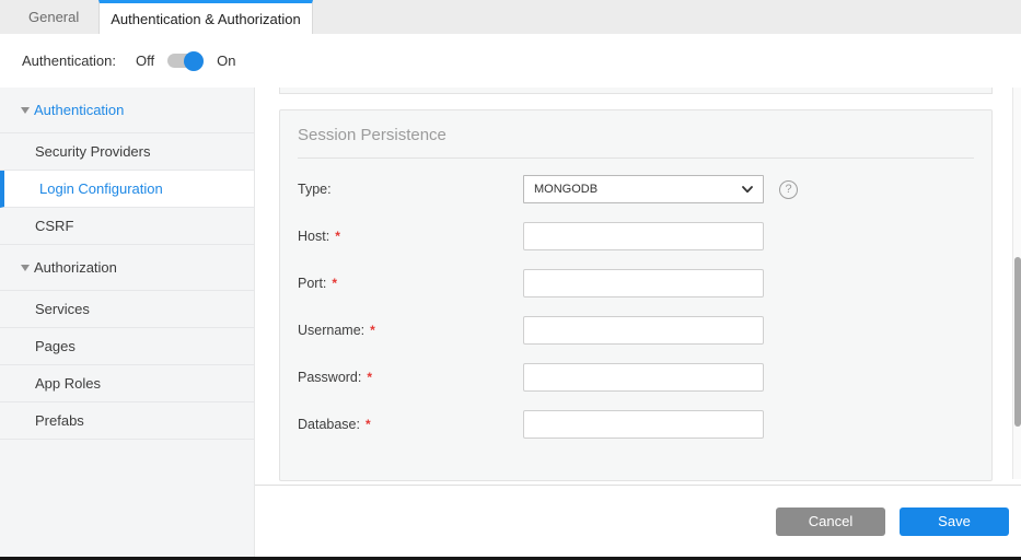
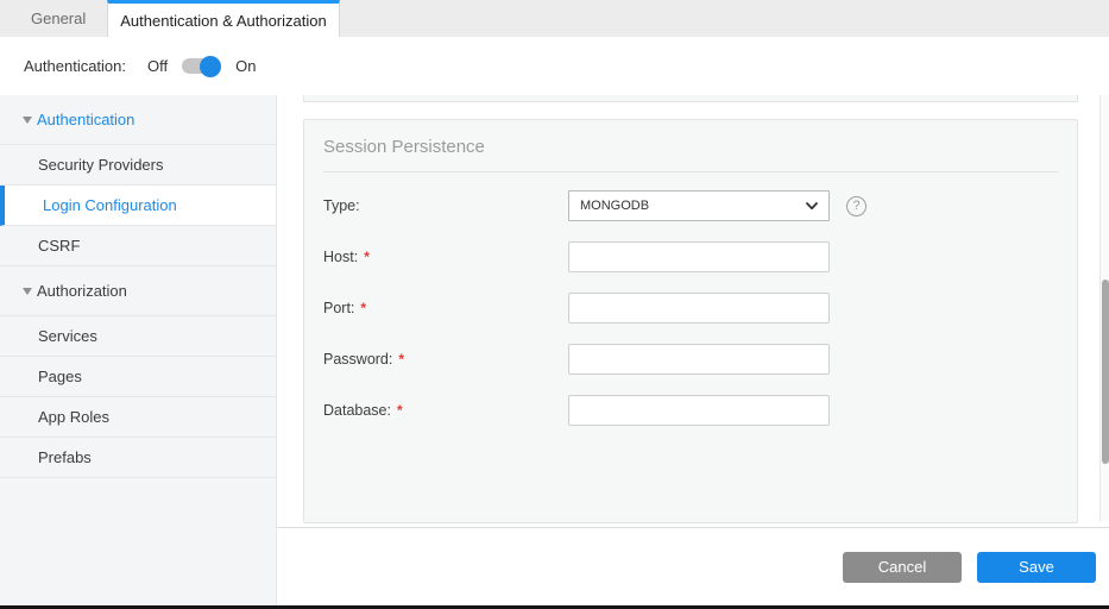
  General
  Authentication & Authorization
  Authentication:
  Off
  On
  Authentication
  Security Providers
  Login Configuration
  CSRF
  Authorization
  Services
  Pages
  App Roles
  Prefabs
  Session Persistence
  Type:
  MONGODB
  ?
  Host: *
  Port: *
- Username: *
  Password: *
  Database: *
  Cancel
  Save
